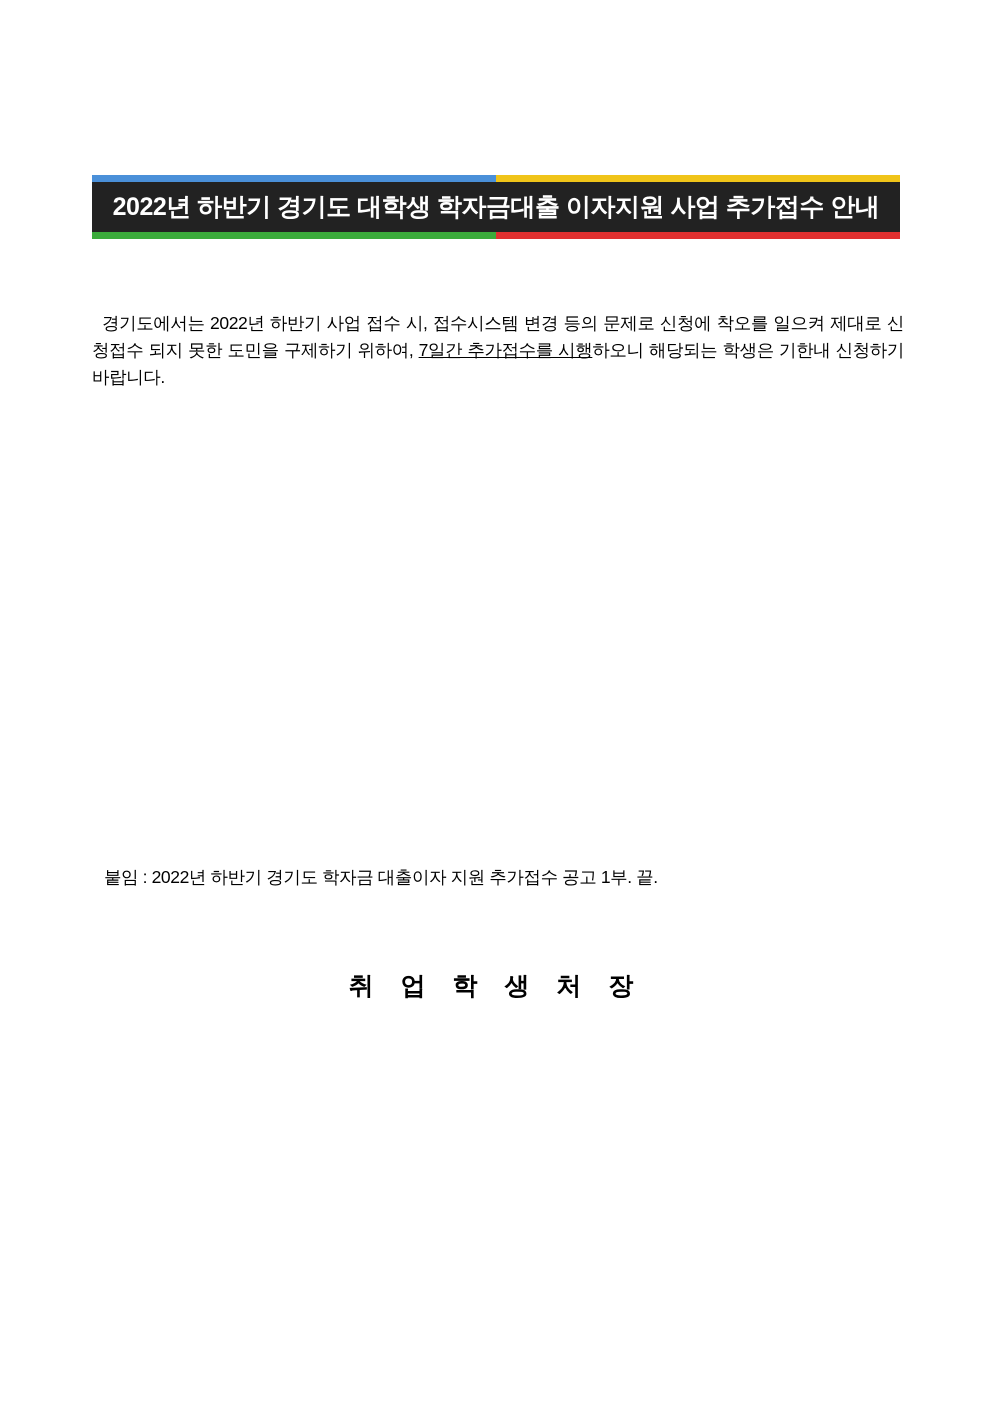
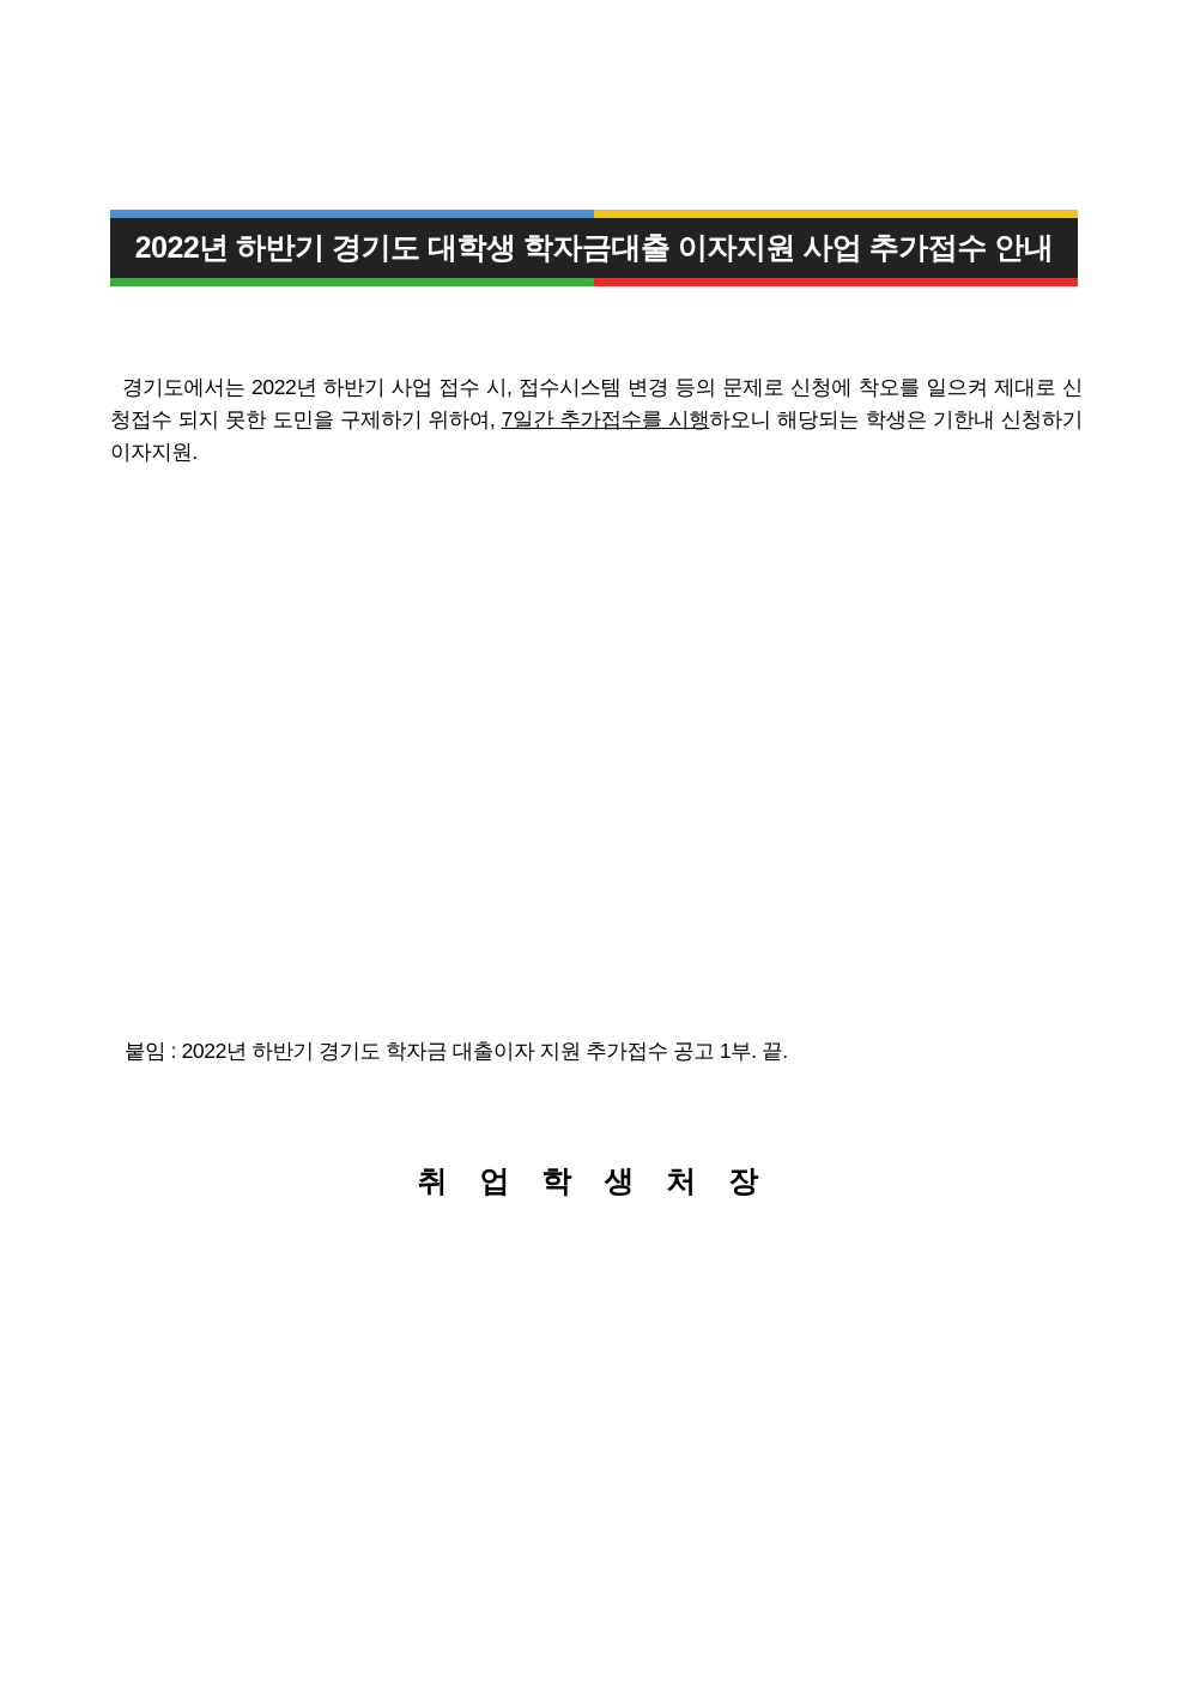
  2022년 하반기 경기도 대학생 학자금대출 이자지원 사업 추가접수 안내
- 경기도에서는 2022년 하반기 사업 접수 시, 접수시스템 변경 등의 문제로 신청에 착오를 일으켜 제대로 신청접수 되지 못한 도민을 구제하기 위하여, 7일간 추가접수를 시행하오니 해당되는 학생은 기한내 신청하기 바랍니다.
+ 경기도에서는 2022년 하반기 사업 접수 시, 접수시스템 변경 등의 문제로 신청에 착오를 일으켜 제대로 신청접수 되지 못한 도민을 구제하기 위하여, 7일간 추가접수를 시행하오니 해당되는 학생은 기한내 신청하기 이자지원.
  붙임 : 2022년 하반기 경기도 학자금 대출이자 지원 추가접수 공고 1부. 끝.
  취 업 학 생 처 장
